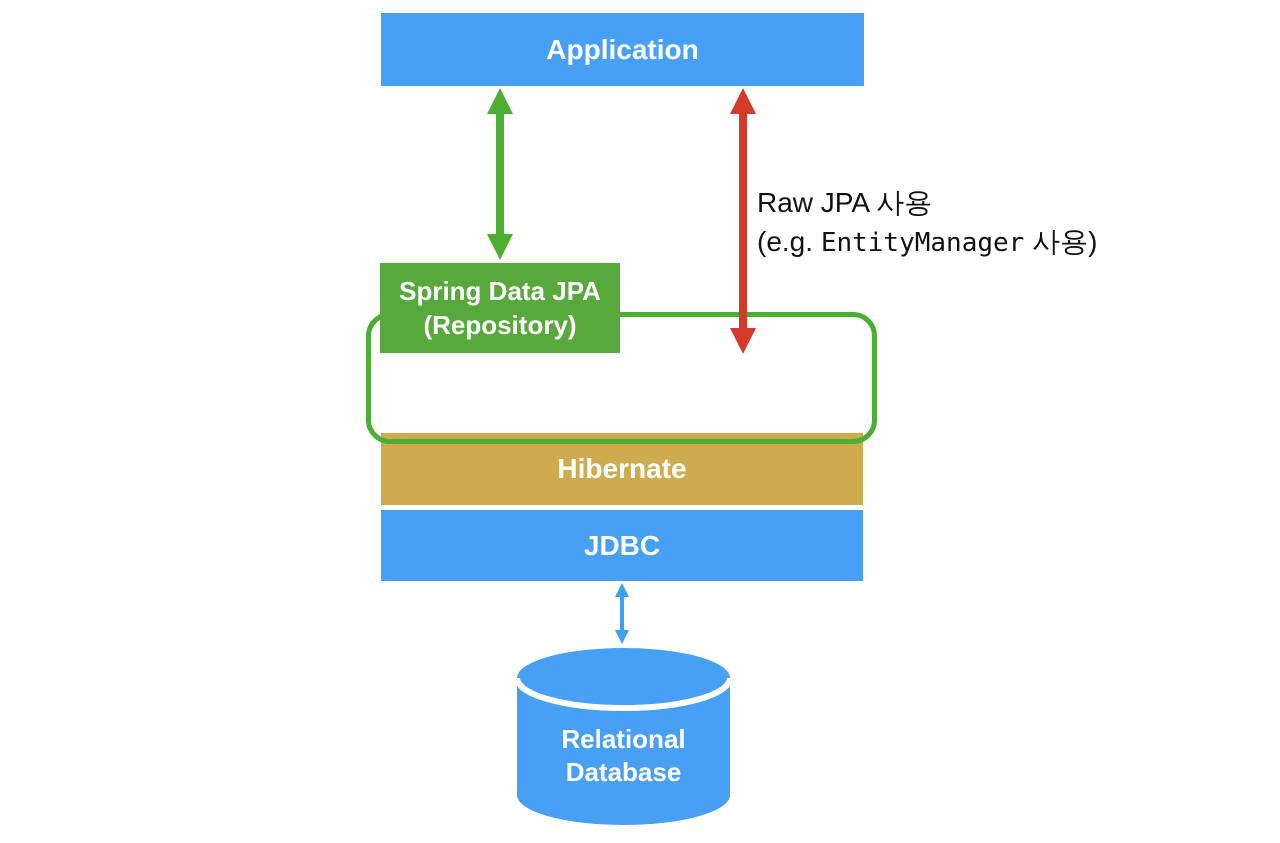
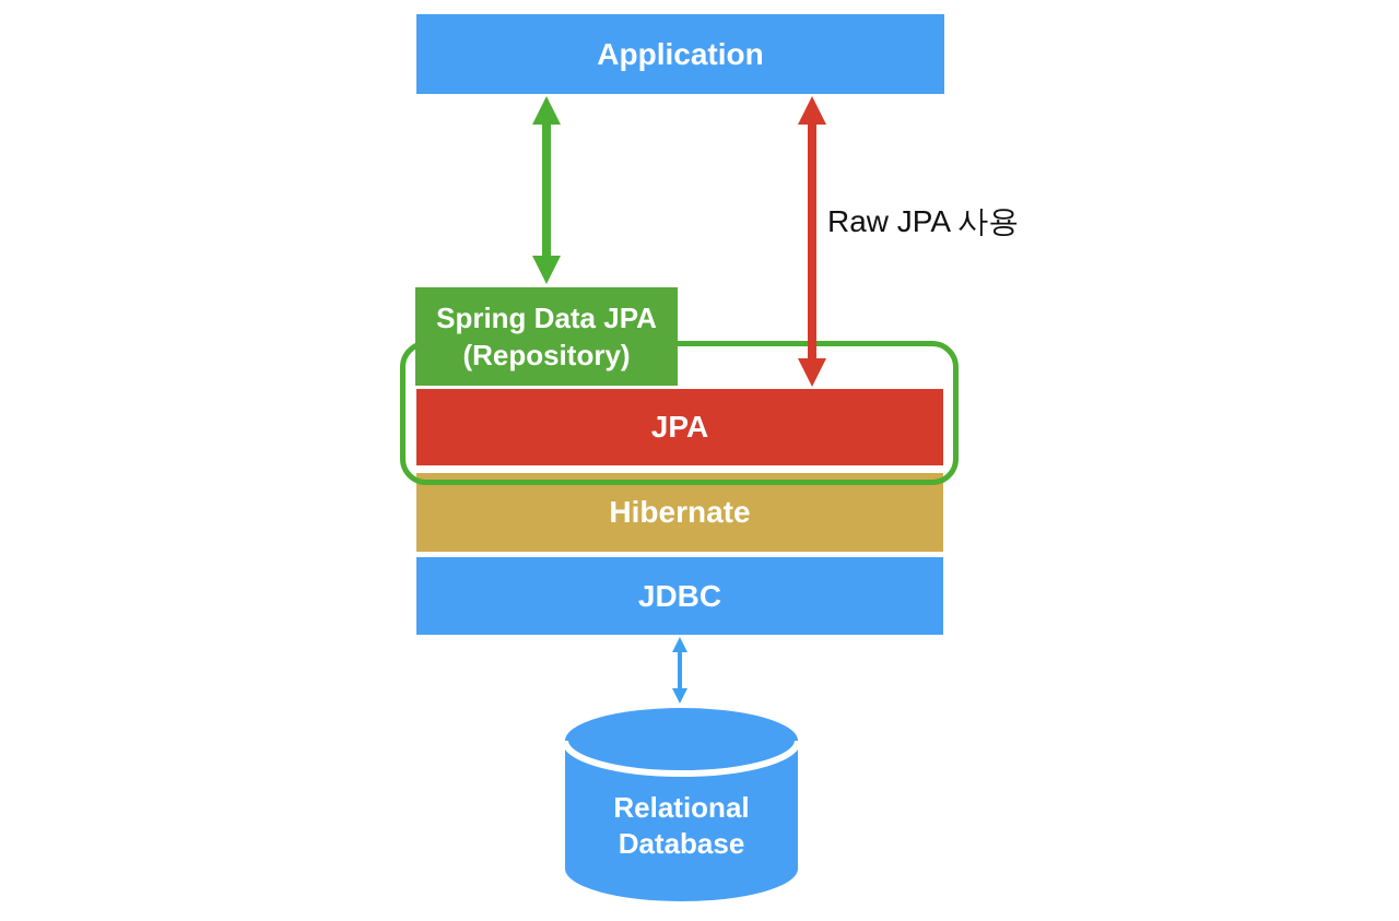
  Application
+ JPA
  Hibernate
  JDBC
  Spring Data JPA
  (Repository)
  Raw JPA 사용
- (e.g. EntityManager 사용)
  Relational
  Database
